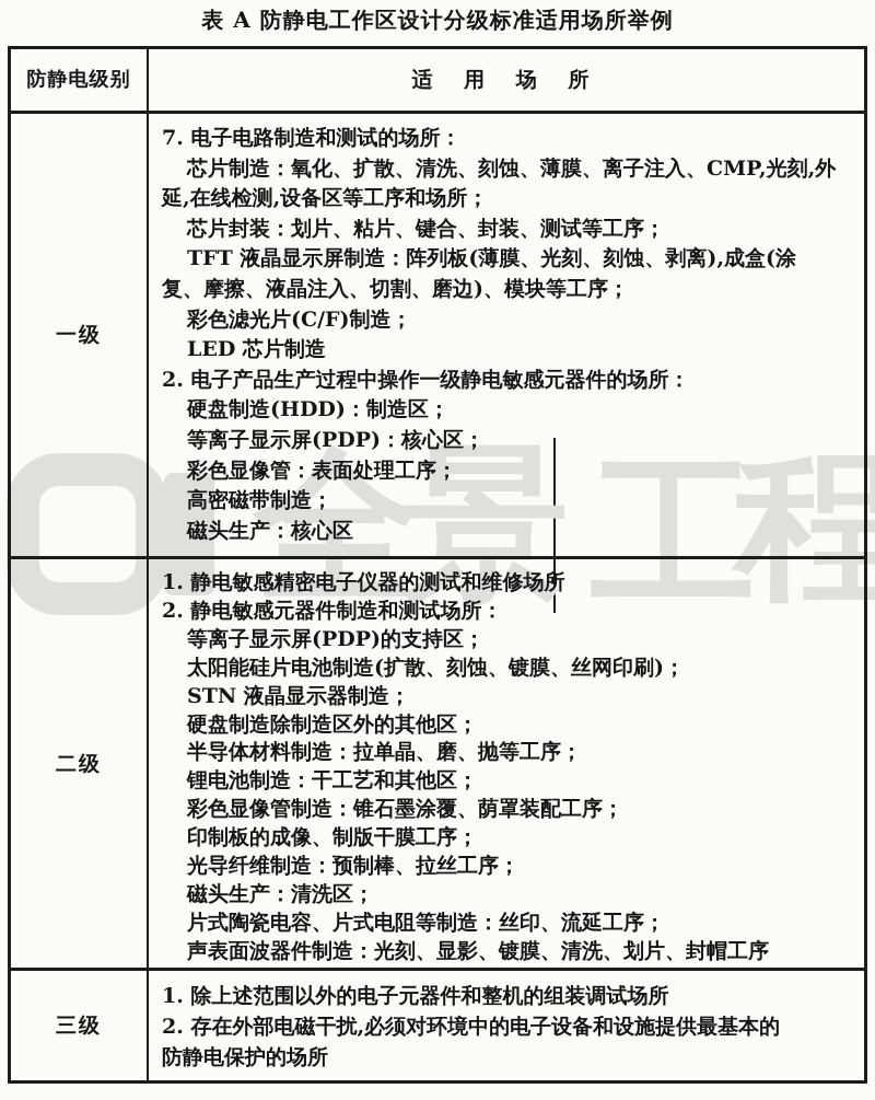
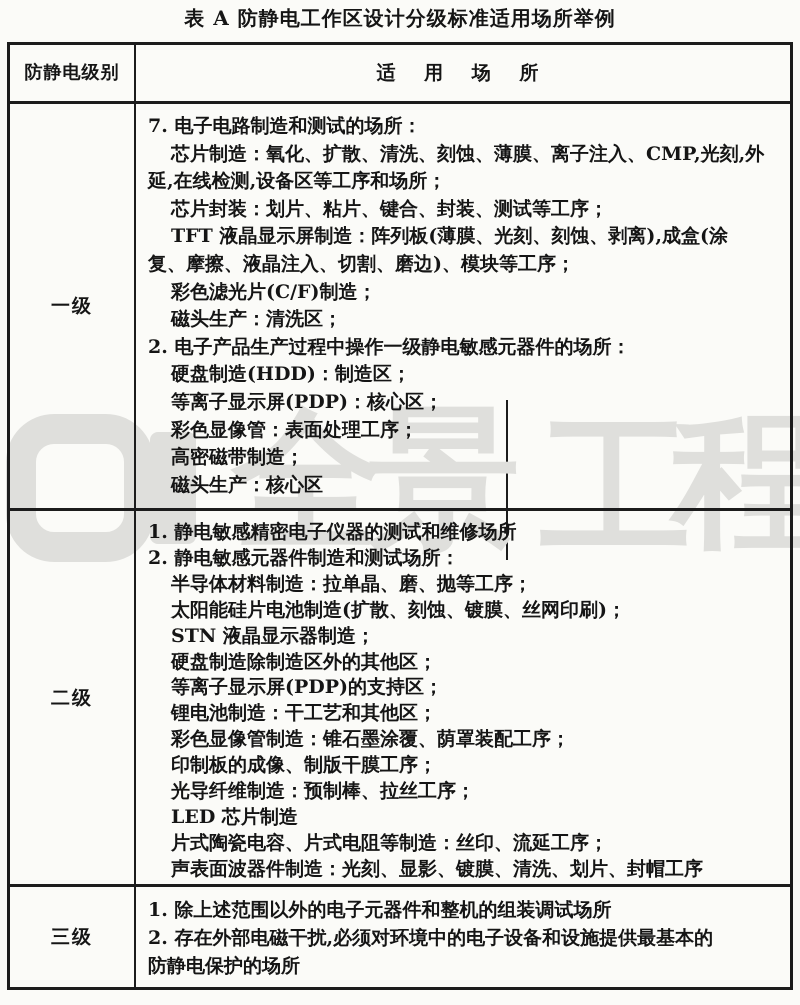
  全
  景
  工
  程
  表 A 防静电工作区设计分级标准适用场所举例
  防静电级别
  适 用 场 所
  一级
  7. 电子电路制造和测试的场所：
  芯片制造：氧化、扩散、清洗、刻蚀、薄膜、离子注入、CMP,光刻,外
  延,在线检测,设备区等工序和场所；
  芯片封装：划片、粘片、键合、封装、测试等工序；
  TFT 液晶显示屏制造：阵列板(薄膜、光刻、刻蚀、剥离),成盒(涂
  复、摩擦、液晶注入、切割、磨边)、模块等工序；
  彩色滤光片(C/F)制造；
- LED 芯片制造
+ 磁头生产：清洗区；
  2. 电子产品生产过程中操作一级静电敏感元器件的场所：
  硬盘制造(HDD)：制造区；
  等离子显示屏(PDP)：核心区；
  彩色显像管：表面处理工序；
  高密磁带制造；
  磁头生产：核心区
  二级
  1. 静电敏感精密电子仪器的测试和维修场所
  2. 静电敏感元器件制造和测试场所：
- 等离子显示屏(PDP)的支持区；
+ 半导体材料制造：拉单晶、磨、抛等工序；
  太阳能硅片电池制造(扩散、刻蚀、镀膜、丝网印刷)；
  STN 液晶显示器制造；
  硬盘制造除制造区外的其他区；
- 半导体材料制造：拉单晶、磨、抛等工序；
+ 等离子显示屏(PDP)的支持区；
  锂电池制造：干工艺和其他区；
  彩色显像管制造：锥石墨涂覆、荫罩装配工序；
  印制板的成像、制版干膜工序；
  光导纤维制造：预制棒、拉丝工序；
- 磁头生产：清洗区；
+ LED 芯片制造
  片式陶瓷电容、片式电阻等制造：丝印、流延工序；
  声表面波器件制造：光刻、显影、镀膜、清洗、划片、封帽工序
  三级
  1. 除上述范围以外的电子元器件和整机的组装调试场所
  2. 存在外部电磁干扰,必须对环境中的电子设备和设施提供最基本的
  防静电保护的场所
